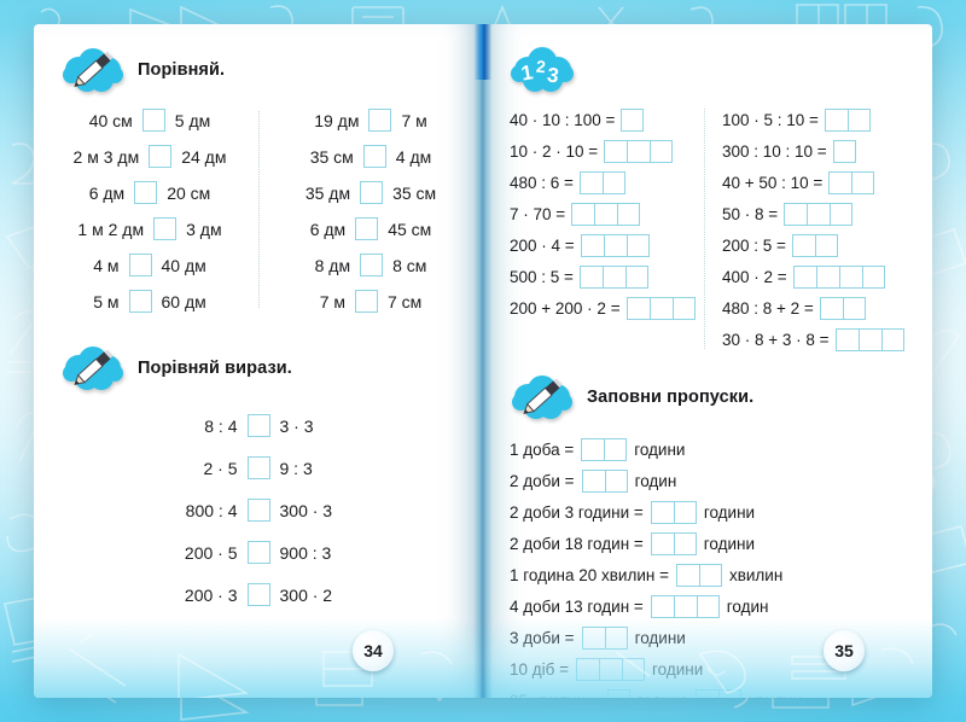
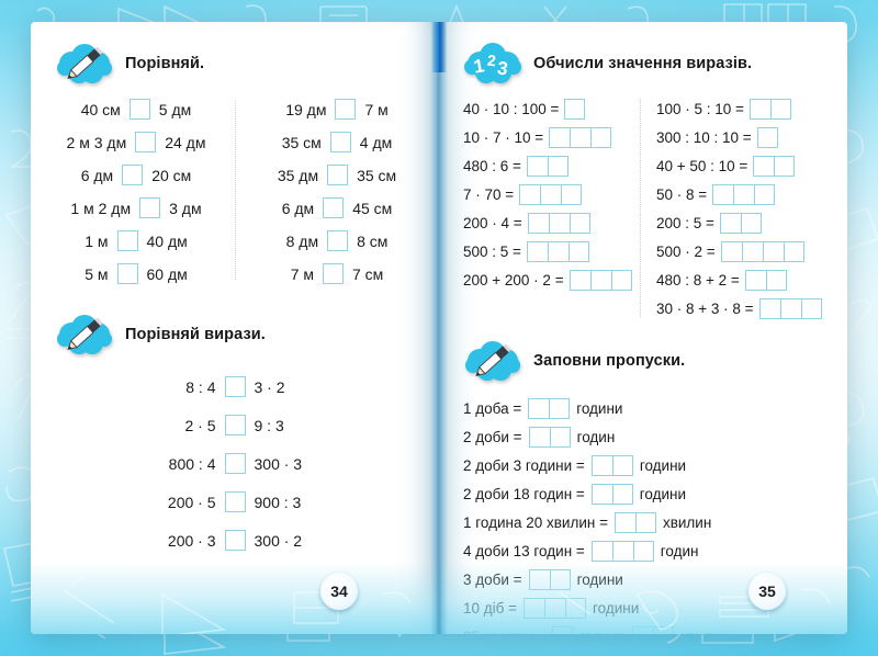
  Порівняй.
  40 см
  5 дм
  2 м 3 дм
  24 дм
  6 дм
  20 см
  1 м 2 дм
  3 дм
- 4 м
+ 1 м
  40 дм
  5 м
  60 дм
  19 дм
  7 м
  35 см
  4 дм
  35 дм
  35 см
  6 дм
  45 см
  8 дм
  8 см
  7 м
  7 см
  Порівняй вирази.
  8 : 4
- 3 · 3
+ 3 · 2
  2 · 5
  9 : 3
  800 : 4
  300 · 3
  200 · 5
  900 : 3
  200 · 3
  300 · 2
  34
+ Обчисли значення виразів.
  40 · 10 : 100 =
- 10 · 2 · 10 =
+ 10 · 7 · 10 =
  480 : 6 =
  7 · 70 =
  200 · 4 =
  500 : 5 =
  200 + 200 · 2 =
  100 · 5 : 10 =
  300 : 10 : 10 =
  40 + 50 : 10 =
  50 · 8 =
  200 : 5 =
- 400 · 2 =
+ 500 · 2 =
  480 : 8 + 2 =
  30 · 8 + 3 · 8 =
  Заповни пропуски.
  1 доба =
  години
  2 доби =
  годин
  2 доби 3 години =
  години
  2 доби 18 годин =
  години
  1 година 20 хвилин =
  хвилин
  4 доби 13 годин =
  годин
  35
